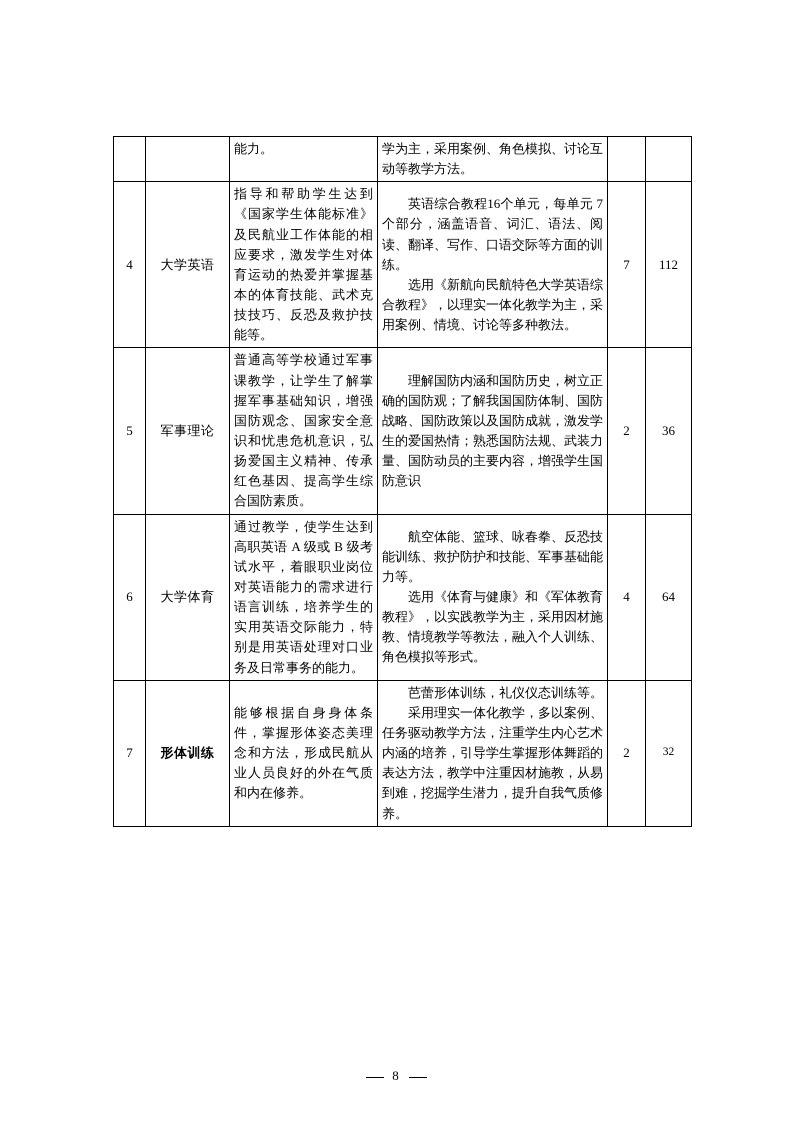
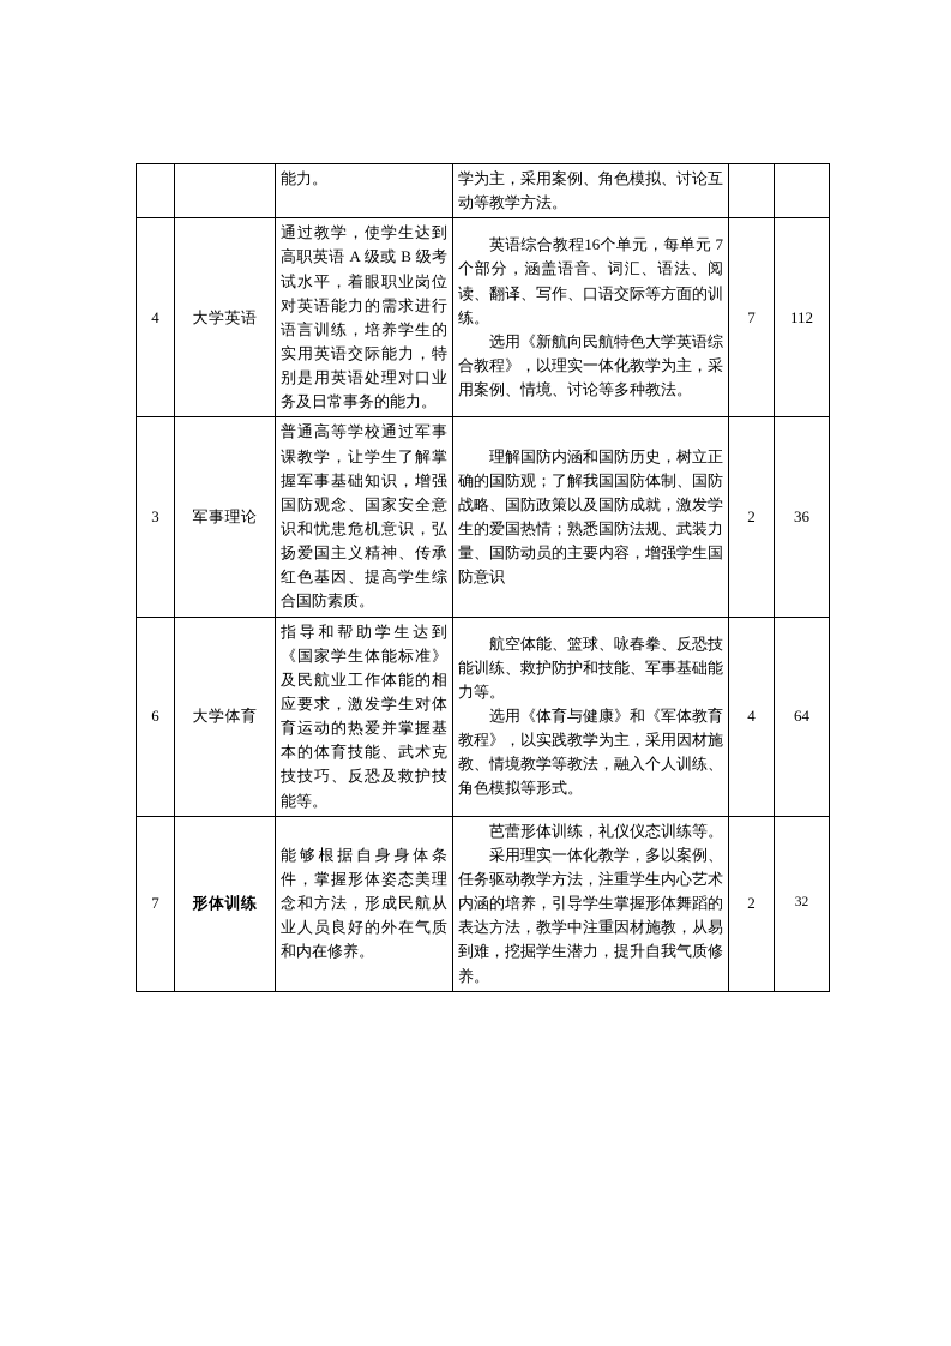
  		能力。	学为主，采用案例、角色模拟、讨论互动等教学方法。
- 4	大学英语	指导和帮助学生达到《国家学生体能标准》及民航业工作体能的相应要求，激发学生对体育运动的热爱并掌握基本的体育技能、武术克技技巧、反恐及救护技能等。	英语综合教程16个单元，每单元 7 个部分，涵盖语音、词汇、语法、阅读、翻译、写作、口语交际等方面的训练。 选用《新航向民航特色大学英语综合教程》，以理实一体化教学为主，采用案例、情境、讨论等多种教法。	7	112
+ 4	大学英语	通过教学，使学生达到高职英语 A 级或 B 级考试水平，着眼职业岗位对英语能力的需求进行语言训练，培养学生的实用英语交际能力，特别是用英语处理对口业务及日常事务的能力。	英语综合教程16个单元，每单元 7 个部分，涵盖语音、词汇、语法、阅读、翻译、写作、口语交际等方面的训练。 选用《新航向民航特色大学英语综合教程》，以理实一体化教学为主，采用案例、情境、讨论等多种教法。	7	112
- 5	军事理论	普通高等学校通过军事课教学，让学生了解掌握军事基础知识，增强国防观念、国家安全意识和忧患危机意识，弘扬爱国主义精神、传承红色基因、提高学生综合国防素质。	理解国防内涵和国防历史，树立正确的国防观；了解我国国防体制、国防战略、国防政策以及国防成就，激发学生的爱国热情；熟悉国防法规、武装力量、国防动员的主要内容，增强学生国防意识	2	36
+ 3	军事理论	普通高等学校通过军事课教学，让学生了解掌握军事基础知识，增强国防观念、国家安全意识和忧患危机意识，弘扬爱国主义精神、传承红色基因、提高学生综合国防素质。	理解国防内涵和国防历史，树立正确的国防观；了解我国国防体制、国防战略、国防政策以及国防成就，激发学生的爱国热情；熟悉国防法规、武装力量、国防动员的主要内容，增强学生国防意识	2	36
- 6	大学体育	通过教学，使学生达到高职英语 A 级或 B 级考试水平，着眼职业岗位对英语能力的需求进行语言训练，培养学生的实用英语交际能力，特别是用英语处理对口业务及日常事务的能力。	航空体能、篮球、咏春拳、反恐技能训练、救护防护和技能、军事基础能力等。 选用《体育与健康》和《军体教育教程》，以实践教学为主，采用因材施教、情境教学等教法，融入个人训练、角色模拟等形式。	4	64
+ 6	大学体育	指导和帮助学生达到《国家学生体能标准》及民航业工作体能的相应要求，激发学生对体育运动的热爱并掌握基本的体育技能、武术克技技巧、反恐及救护技能等。	航空体能、篮球、咏春拳、反恐技能训练、救护防护和技能、军事基础能力等。 选用《体育与健康》和《军体教育教程》，以实践教学为主，采用因材施教、情境教学等教法，融入个人训练、角色模拟等形式。	4	64
  7	形体训练	能够根据自身身体条件，掌握形体姿态美理念和方法，形成民航从业人员良好的外在气质和内在修养。	芭蕾形体训练，礼仪仪态训练等。 采用理实一体化教学，多以案例、任务驱动教学方法，注重学生内心艺术内涵的培养，引导学生掌握形体舞蹈的表达方法，教学中注重因材施教，从易到难，挖掘学生潜力，提升自我气质修养。	2	32
- 8
